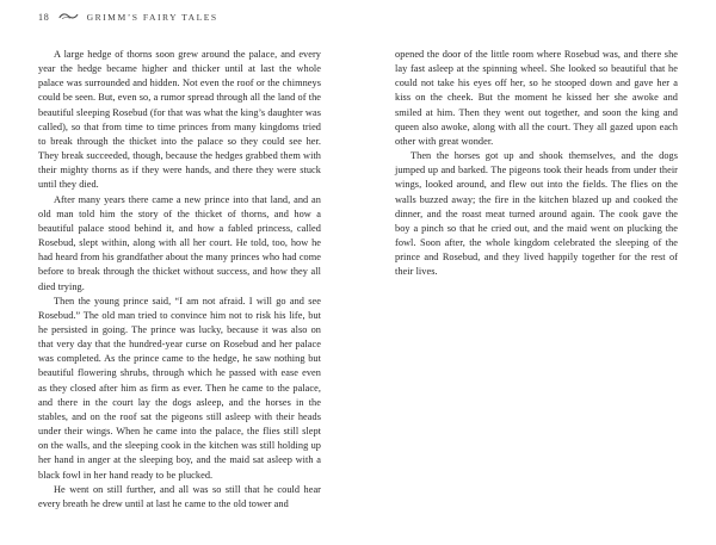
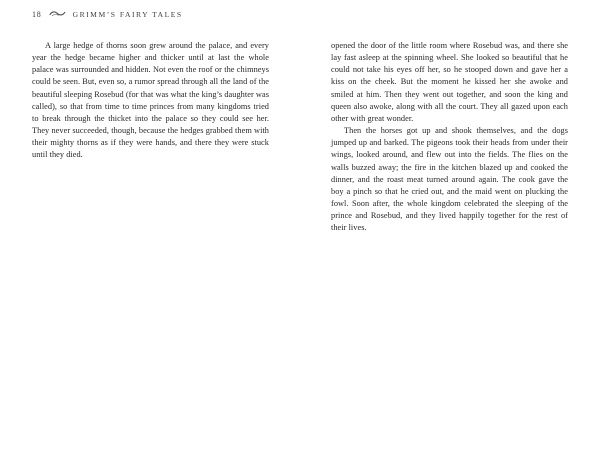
  18
  GRIMM’S FAIRY TALES
- A large hedge of thorns soon grew around the palace, and every year the hedge became higher and thicker until at last the whole palace was surrounded and hidden. Not even the roof or the chimneys could be seen. But, even so, a rumor spread through all the land of the beautiful sleeping Rosebud (for that was what the king’s daughter was called), so that from time to time princes from many kingdoms tried to break through the thicket into the palace so they could see her. They break succeeded, though, because the hedges grabbed them with their mighty thorns as if they were hands, and there they were stuck until they died.
+ A large hedge of thorns soon grew around the palace, and every year the hedge became higher and thicker until at last the whole palace was surrounded and hidden. Not even the roof or the chimneys could be seen. But, even so, a rumor spread through all the land of the beautiful sleeping Rosebud (for that was what the king’s daughter was called), so that from time to time princes from many kingdoms tried to break through the thicket into the palace so they could see her. They never succeeded, though, because the hedges grabbed them with their mighty thorns as if they were hands, and there they were stuck until they died.
- After many years there came a new prince into that land, and an old man told him the story of the thicket of thorns, and how a beautiful palace stood behind it, and how a fabled princess, called Rosebud, slept within, along with all her court. He told, too, how he had heard from his grandfather about the many princes who had come before to break through the thicket without success, and how they all died trying.
- Then the young prince said, “I am not afraid. I will go and see Rosebud.” The old man tried to convince him not to risk his life, but he persisted in going. The prince was lucky, because it was also on that very day that the hundred-year curse on Rosebud and her palace was completed. As the prince came to the hedge, he saw nothing but beautiful flowering shrubs, through which he passed with ease even as they closed after him as firm as ever. Then he came to the palace, and there in the court lay the dogs asleep, and the horses in the stables, and on the roof sat the pigeons still asleep with their heads under their wings. When he came into the palace, the flies still slept on the walls, and the sleeping cook in the kitchen was still holding up her hand in anger at the sleeping boy, and the maid sat asleep with a black fowl in her hand ready to be plucked.
- He went on still further, and all was so still that he could hear every breath he drew until at last he came to the old tower and
  opened the door of the little room where Rosebud was, and there she lay fast asleep at the spinning wheel. She looked so beautiful that he could not take his eyes off her, so he stooped down and gave her a kiss on the cheek. But the moment he kissed her she awoke and smiled at him. Then they went out together, and soon the king and queen also awoke, along with all the court. They all gazed upon each other with great wonder.
  Then the horses got up and shook themselves, and the dogs jumped up and barked. The pigeons took their heads from under their wings, looked around, and flew out into the fields. The flies on the walls buzzed away; the fire in the kitchen blazed up and cooked the dinner, and the roast meat turned around again. The cook gave the boy a pinch so that he cried out, and the maid went on plucking the fowl. Soon after, the whole kingdom celebrated the sleeping of the prince and Rosebud, and they lived happily together for the rest of their lives.
